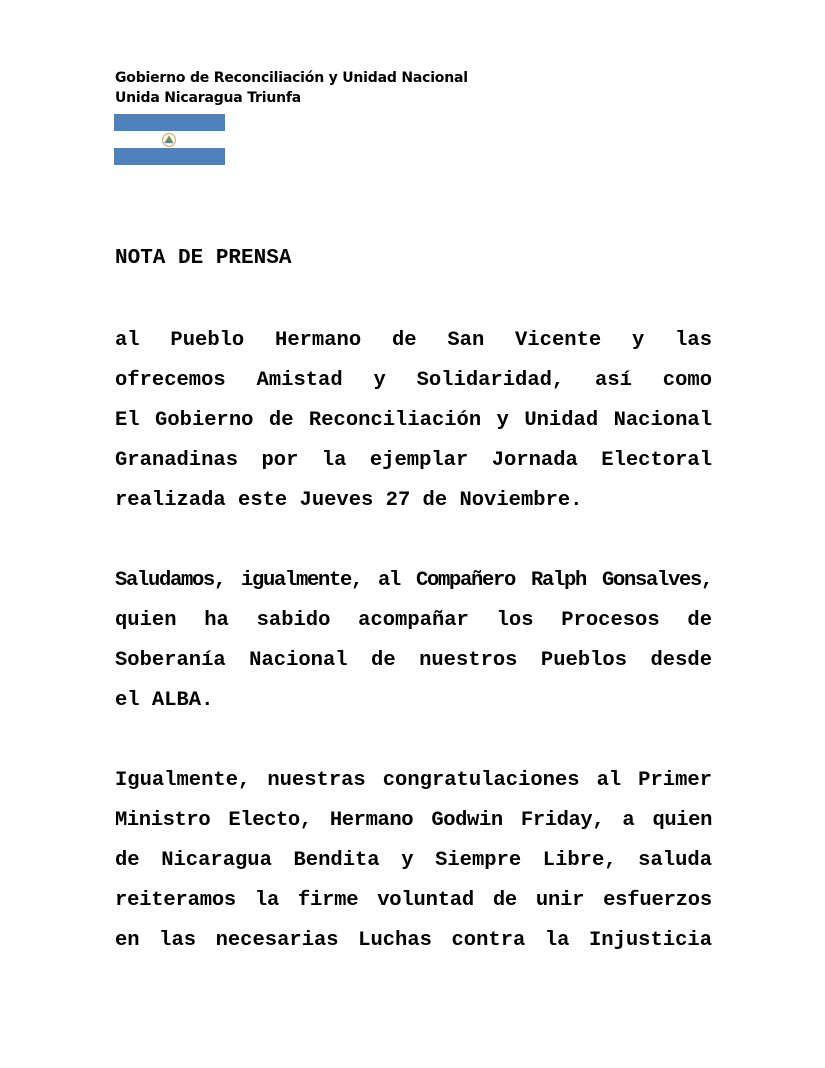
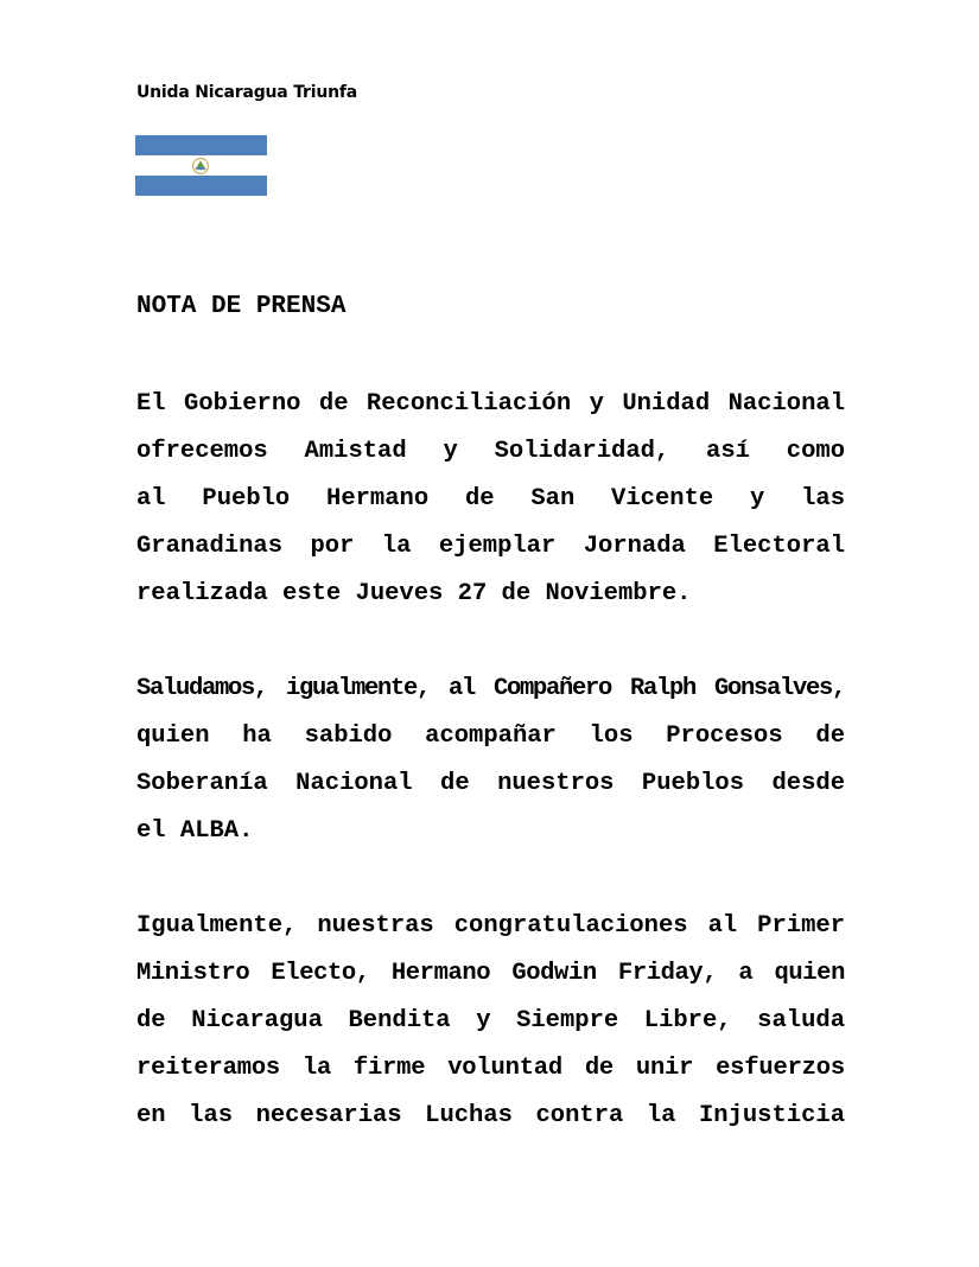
- Gobierno de Reconciliación y Unidad Nacional
  Unida Nicaragua Triunfa
  NOTA DE PRENSA
- al Pueblo Hermano de San Vicente y las
+ El Gobierno de Reconciliación y Unidad Nacional
  ofrecemos Amistad y Solidaridad, así como
- El Gobierno de Reconciliación y Unidad Nacional
+ al Pueblo Hermano de San Vicente y las
  Granadinas por la ejemplar Jornada Electoral
  realizada este Jueves 27 de Noviembre.
  Saludamos, igualmente, al Compañero Ralph Gonsalves,
  quien ha sabido acompañar los Procesos de
  Soberanía Nacional de nuestros Pueblos desde
  el ALBA.
  Igualmente, nuestras congratulaciones al Primer
  Ministro Electo, Hermano Godwin Friday, a quien
  de Nicaragua Bendita y Siempre Libre, saluda
  reiteramos la firme voluntad de unir esfuerzos
  en las necesarias Luchas contra la Injusticia
